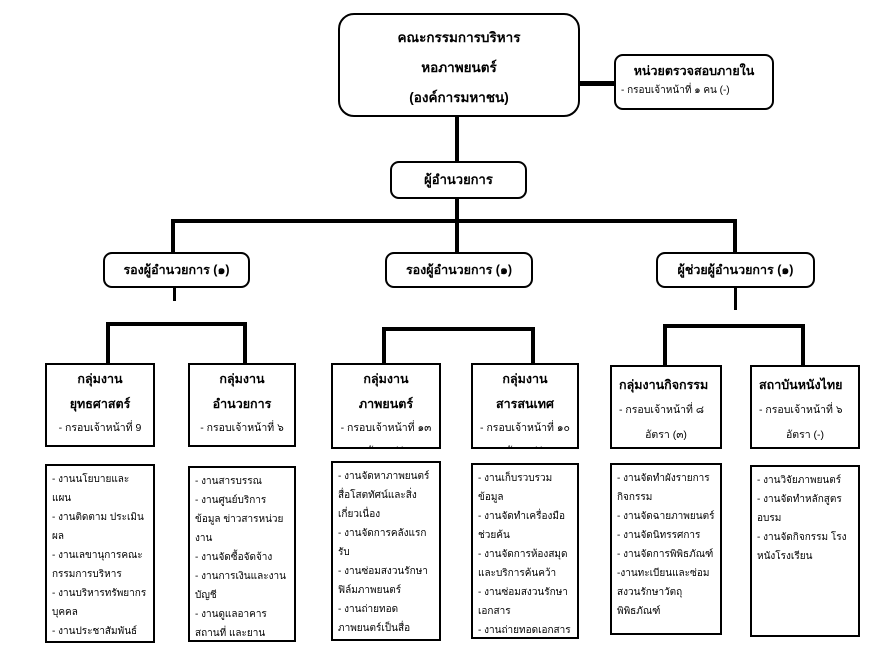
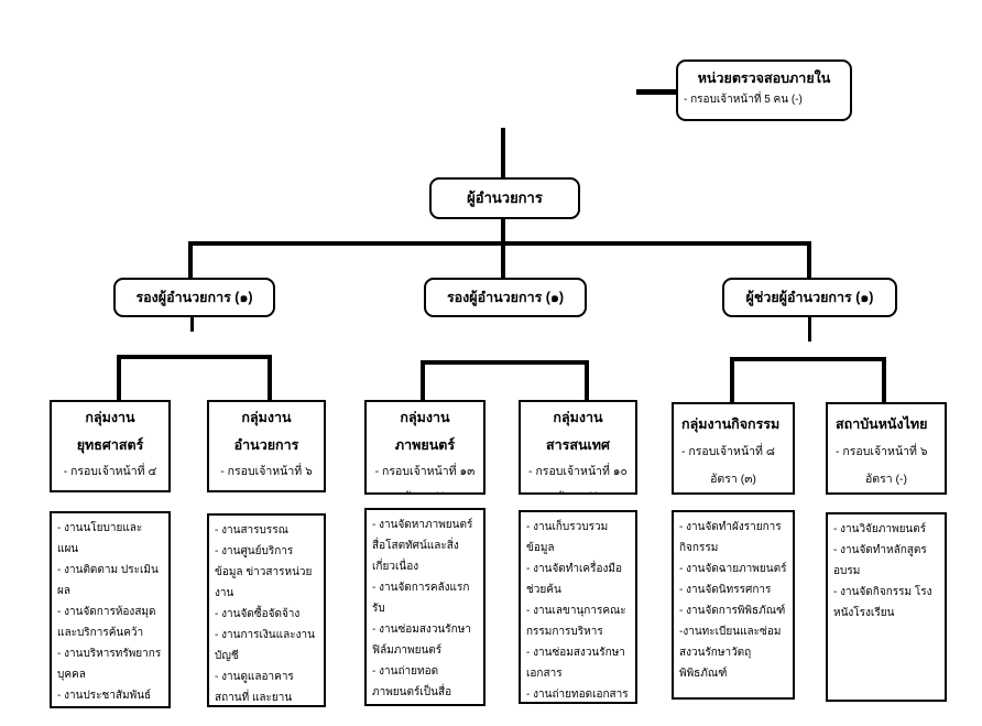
- คณะกรรมการบริหาร
- หอภาพยนตร์
- (องค์การมหาชน)
  หน่วยตรวจสอบภายใน
- - กรอบเจ้าหน้าที่ ๑ คน (-)
+ - กรอบเจ้าหน้าที่ 5 คน (-)
  ผู้อำนวยการ
  รองผู้อำนวยการ (๑)
  รองผู้อำนวยการ (๑)
  ผู้ช่วยผู้อำนวยการ (๑)
  กลุ่มงาน
  ยุทธศาสตร์
- - กรอบเจ้าหน้าที่ 9
+ - กรอบเจ้าหน้าที่ ๔
  กลุ่มงาน
  อำนวยการ
  - กรอบเจ้าหน้าที่ ๖
  กลุ่มงาน
  ภาพยนตร์
  - กรอบเจ้าหน้าที่ ๑๓
  กลุ่มงาน
  สารสนเทศ
  - กรอบเจ้าหน้าที่ ๑๐
  กลุ่มงานกิจกรรม
  - กรอบเจ้าหน้าที่ ๘
  อัตรา (๓)
  สถาบันหนังไทย
  - กรอบเจ้าหน้าที่ ๖
  อัตรา (-)
  - งานนโยบายและแผน
  - งานติดตาม ประเมินผล
- - งานเลขานุการคณะ กรรมการบริหาร
+ - งานจัดการห้องสมุด และบริการค้นคว้า
  - งานบริหารทรัพยากร บุคคล
  - งานประชาสัมพันธ์
  - งานสารบรรณ
  - งานศูนย์บริการข้อมูล ข่าวสารหน่วยงาน
  - งานจัดซื้อจัดจ้าง
  - งานการเงินและงาน บัญชี
  - งานดูแลอาคารสถานที่ และยาน
  - งานจัดหาภาพยนตร์ สื่อโสตทัศน์และสิ่ง เกี่ยวเนื่อง
  - งานจัดการคลังแรกรับ
  - งานซ่อมสงวนรักษา ฟิล์มภาพยนตร์
  - งานถ่ายทอด ภาพยนตร์เป็นสื่อ
  - งานเก็บรวบรวมข้อมูล
  - งานจัดทำเครื่องมือ ช่วยค้น
- - งานจัดการห้องสมุด และบริการค้นคว้า
+ - งานเลขานุการคณะ กรรมการบริหาร
  - งานซ่อมสงวนรักษา เอกสาร
  - งานจัดทำผังรายการ กิจกรรม
  - งานจัดฉายภาพยนตร์
  - งานจัดนิทรรศการ
  - งานจัดการพิพิธภัณฑ์
  -งานทะเบียนและซ่อม สงวนรักษาวัตถุ พิพิธภัณฑ์
  - งานวิจัยภาพยนตร์
  - งานจัดทำหลักสูตร อบรม
  - งานจัดกิจกรรม โรงหนังโรงเรียน
